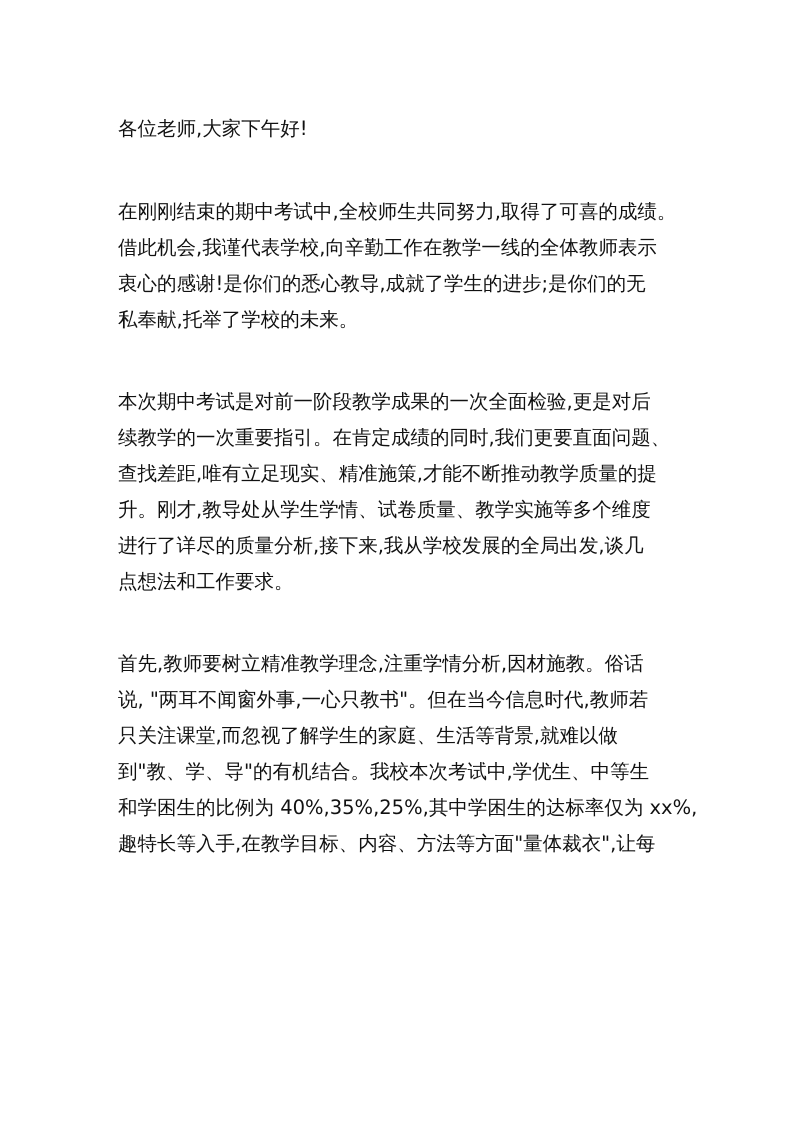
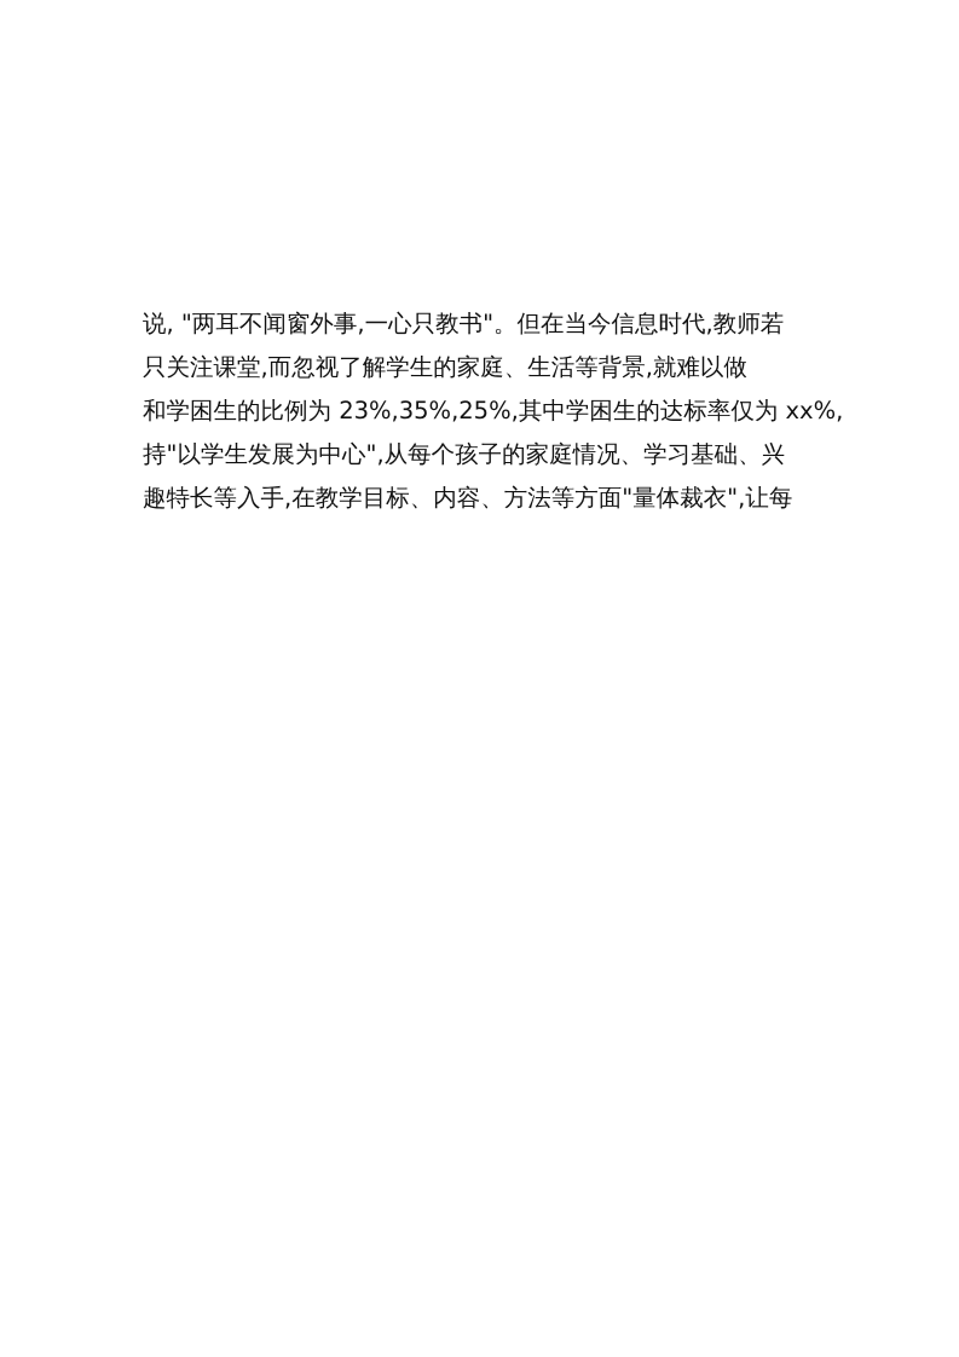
- 各位老师,大家下午好!
- 在刚刚结束的期中考试中,全校师生共同努力,取得了可喜的成绩。
- 借此机会,我谨代表学校,向辛勤工作在教学一线的全体教师表示
- 衷心的感谢!是你们的悉心教导,成就了学生的进步;是你们的无
- 私奉献,托举了学校的未来。
- 本次期中考试是对前一阶段教学成果的一次全面检验,更是对后
- 续教学的一次重要指引。在肯定成绩的同时,我们更要直面问题、
- 查找差距,唯有立足现实、精准施策,才能不断推动教学质量的提
- 升。刚才,教导处从学生学情、试卷质量、教学实施等多个维度
- 进行了详尽的质量分析,接下来,我从学校发展的全局出发,谈几
- 点想法和工作要求。
- 首先,教师要树立精准教学理念,注重学情分析,因材施教。俗话
  说, "两耳不闻窗外事,一心只教书"。但在当今信息时代,教师若
  只关注课堂,而忽视了解学生的家庭、生活等背景,就难以做
- 到"教、学、导"的有机结合。我校本次考试中,学优生、中等生
- 和学困生的比例为 40%,35%,25%,其中学困生的达标率仅为 xx%,
+ 和学困生的比例为 23%,35%,25%,其中学困生的达标率仅为 xx%,
+ 持"以学生发展为中心",从每个孩子的家庭情况、学习基础、兴
  趣特长等入手,在教学目标、内容、方法等方面"量体裁衣",让每
